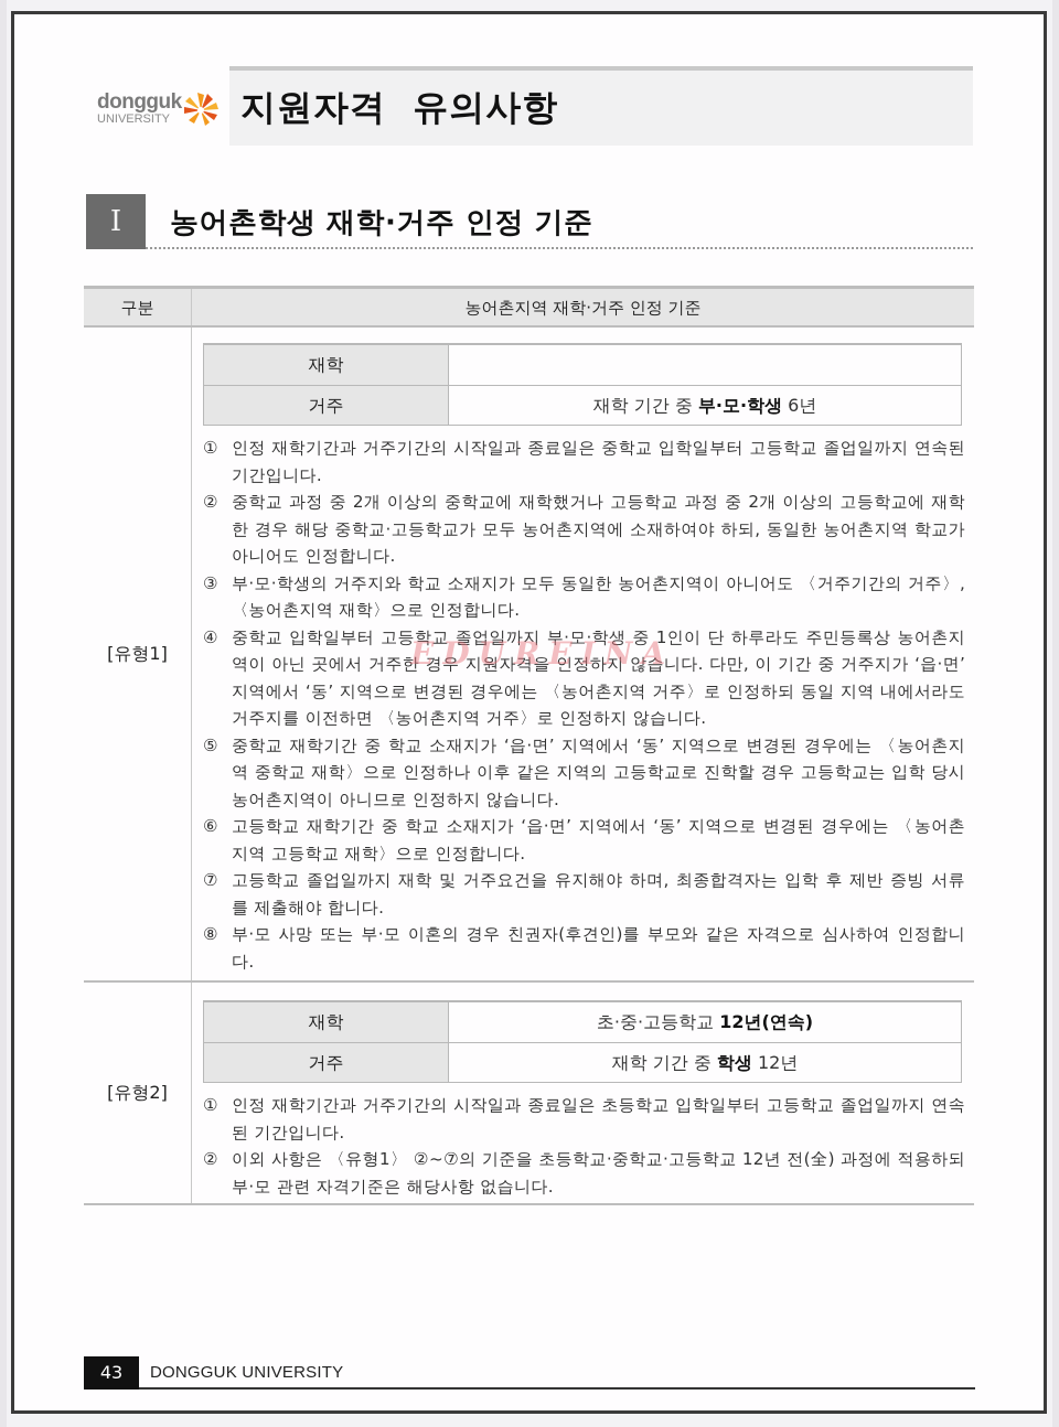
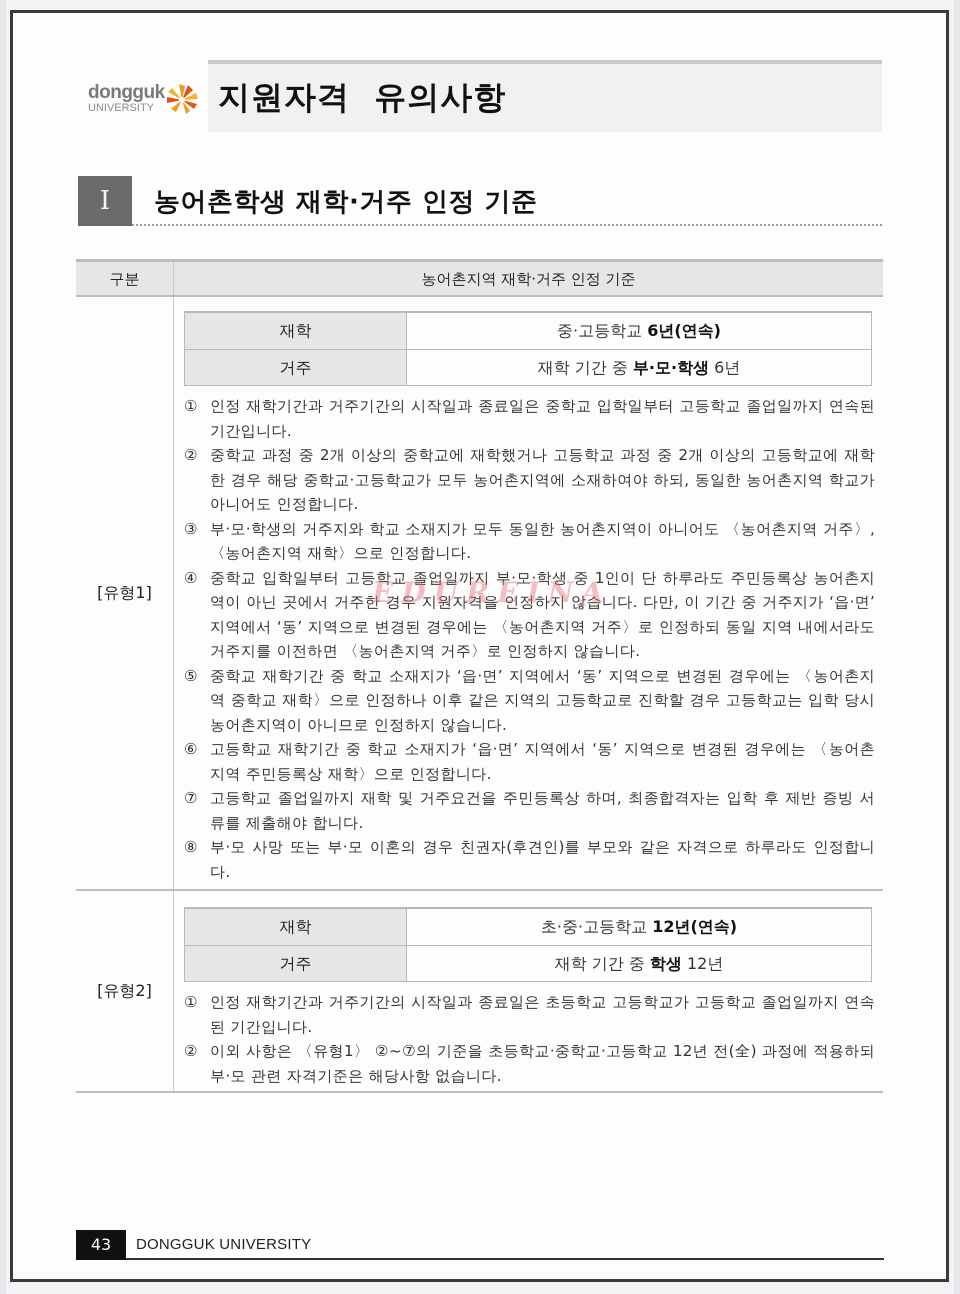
  dongguk
  UNIVERSITY
  지원자격 유의사항
  I
  농어촌학생 재학·거주 인정 기준
  구분
  농어촌지역 재학·거주 인정 기준
  [유형1]
  재학
+ 중·고등학교 6년(연속)
  거주
  재학 기간 중 부·모·학생 6년
  ①
  인정 재학기간과 거주기간의 시작일과 종료일은 중학교 입학일부터 고등학교 졸업일까지 연속된 기간입니다.
  ②
  중학교 과정 중 2개 이상의 중학교에 재학했거나 고등학교 과정 중 2개 이상의 고등학교에 재학한 경우 해당 중학교·고등학교가 모두 농어촌지역에 소재하여야 하되, 동일한 농어촌지역 학교가 아니어도 인정합니다.
  ③
- 부·모·학생의 거주지와 학교 소재지가 모두 동일한 농어촌지역이 아니어도 〈거주기간의 거주〉,〈농어촌지역 재학〉으로 인정합니다.
+ 부·모·학생의 거주지와 학교 소재지가 모두 동일한 농어촌지역이 아니어도 〈농어촌지역 거주〉,〈농어촌지역 재학〉으로 인정합니다.
  ④
  중학교 입학일부터 고등학교 졸업일까지 부·모·학생 중 1인이 단 하루라도 주민등록상 농어촌지역이 아닌 곳에서 거주한 경우 지원자격을 인정하지 않습니다. 다만, 이 기간 중 거주지가 ‘읍·면’ 지역에서 ‘동’ 지역으로 변경된 경우에는 〈농어촌지역 거주〉로 인정하되 동일 지역 내에서라도 거주지를 이전하면 〈농어촌지역 거주〉로 인정하지 않습니다.
  ⑤
  중학교 재학기간 중 학교 소재지가 ‘읍·면’ 지역에서 ‘동’ 지역으로 변경된 경우에는 〈농어촌지역 중학교 재학〉으로 인정하나 이후 같은 지역의 고등학교로 진학할 경우 고등학교는 입학 당시 농어촌지역이 아니므로 인정하지 않습니다.
  ⑥
- 고등학교 재학기간 중 학교 소재지가 ‘읍·면’ 지역에서 ‘동’ 지역으로 변경된 경우에는 〈농어촌지역 고등학교 재학〉으로 인정합니다.
+ 고등학교 재학기간 중 학교 소재지가 ‘읍·면’ 지역에서 ‘동’ 지역으로 변경된 경우에는 〈농어촌지역 주민등록상 재학〉으로 인정합니다.
  ⑦
- 고등학교 졸업일까지 재학 및 거주요건을 유지해야 하며, 최종합격자는 입학 후 제반 증빙 서류를 제출해야 합니다.
+ 고등학교 졸업일까지 재학 및 거주요건을 주민등록상 하며, 최종합격자는 입학 후 제반 증빙 서류를 제출해야 합니다.
  ⑧
- 부·모 사망 또는 부·모 이혼의 경우 친권자(후견인)를 부모와 같은 자격으로 심사하여 인정합니다.
+ 부·모 사망 또는 부·모 이혼의 경우 친권자(후견인)를 부모와 같은 자격으로 하루라도 인정합니다.
  [유형2]
  재학
  초·중·고등학교 12년(연속)
  거주
  재학 기간 중 학생 12년
  ①
- 인정 재학기간과 거주기간의 시작일과 종료일은 초등학교 입학일부터 고등학교 졸업일까지 연속된 기간입니다.
+ 인정 재학기간과 거주기간의 시작일과 종료일은 초등학교 고등학교가 고등학교 졸업일까지 연속된 기간입니다.
  ②
  이외 사항은 〈유형1〉 ②~⑦의 기준을 초등학교·중학교·고등학교 12년 전(全) 과정에 적용하되 부·모 관련 자격기준은 해당사항 없습니다.
  EDUREINA
  43
  DONGGUK UNIVERSITY
